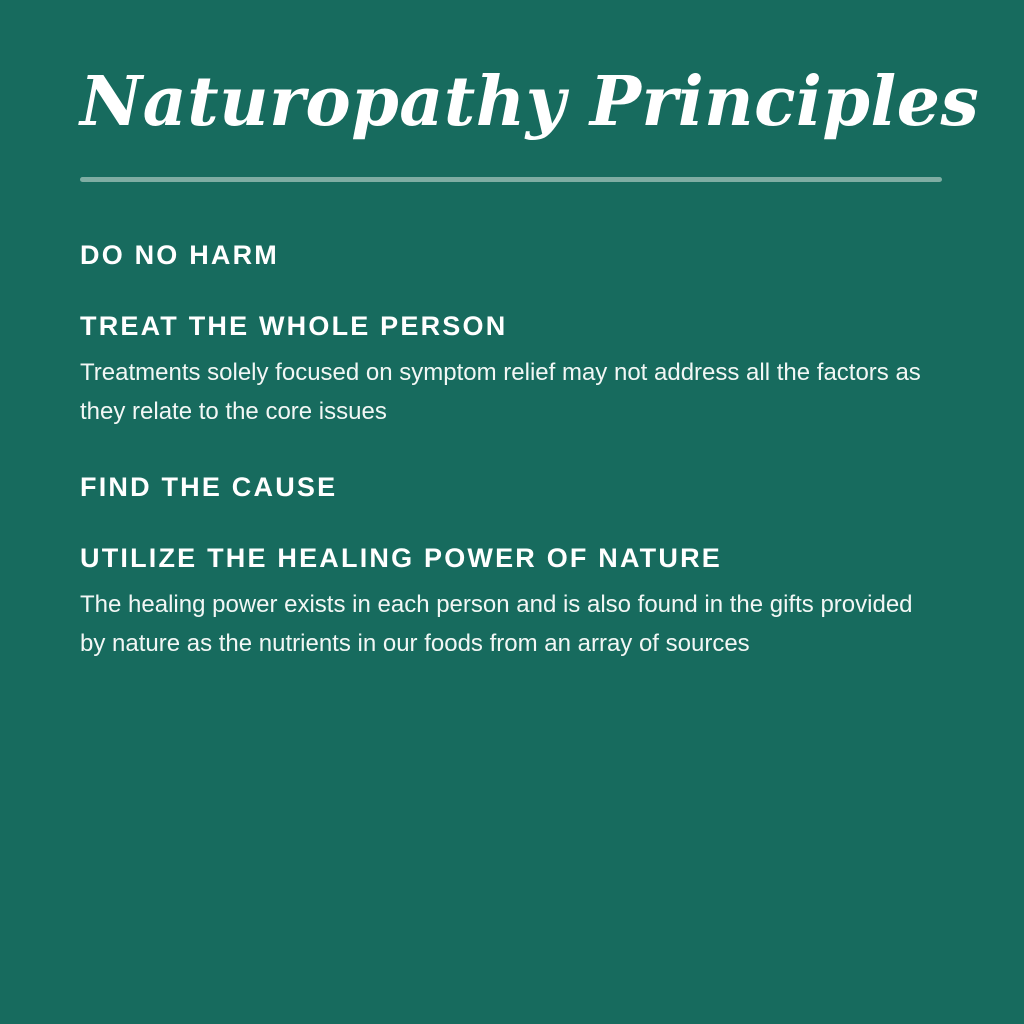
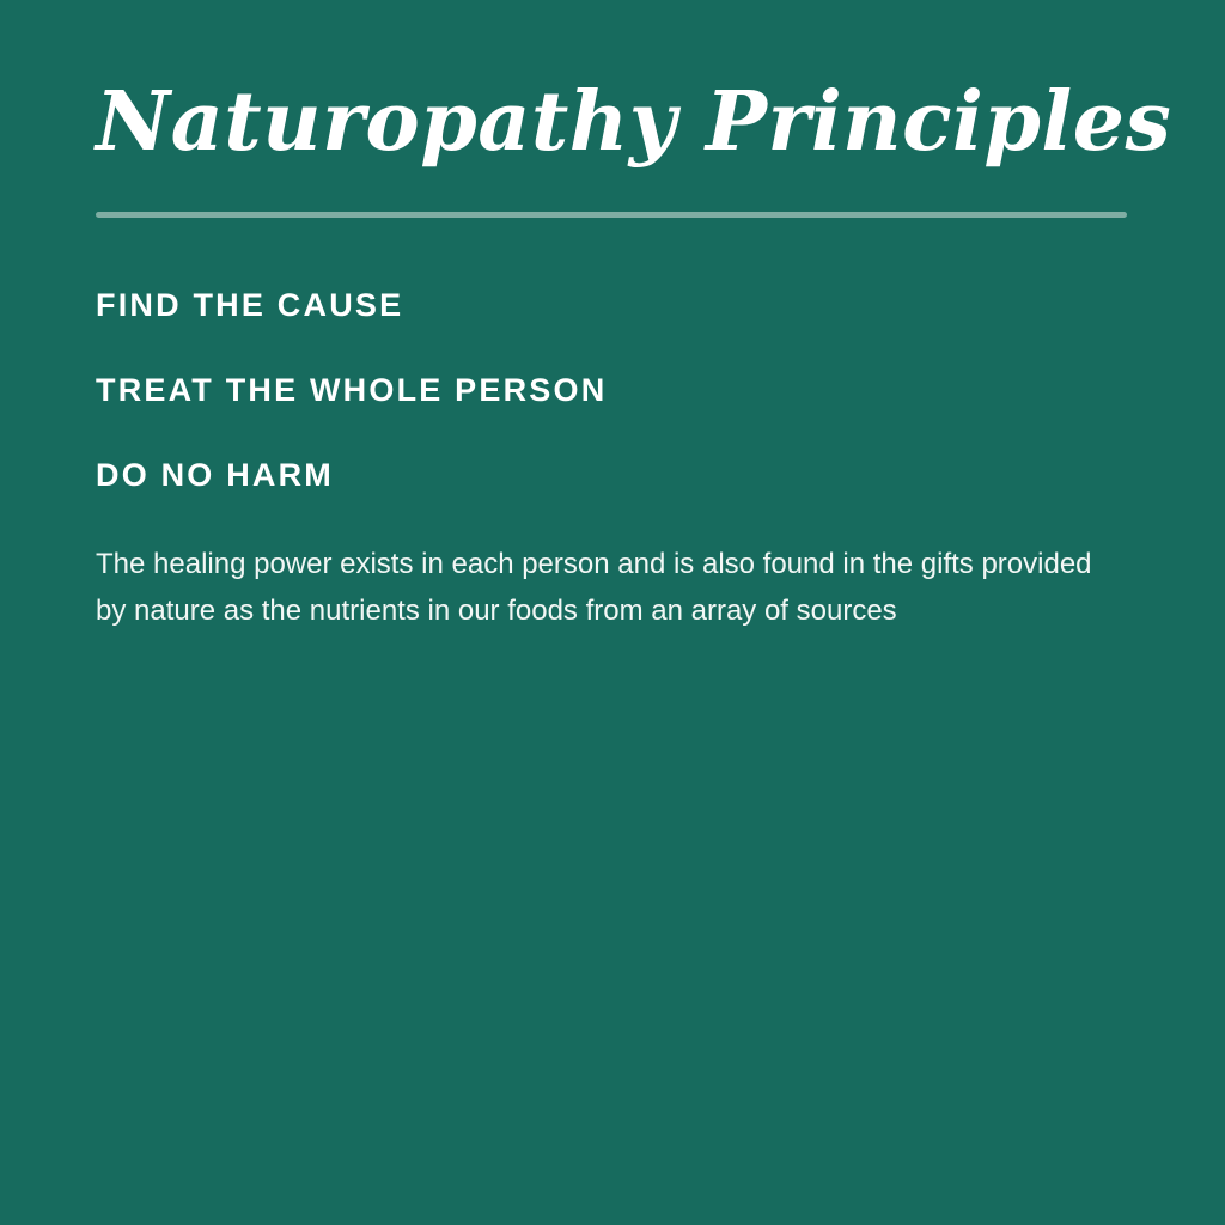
  Naturopathy Principles
- DO NO HARM
+ FIND THE CAUSE
  TREAT THE WHOLE PERSON
- Treatments solely focused on symptom relief may not address all the factors as they relate to the core issues
- FIND THE CAUSE
+ DO NO HARM
- UTILIZE THE HEALING POWER OF NATURE
  The healing power exists in each person and is also found in the gifts provided by nature as the nutrients in our foods from an array of sources
